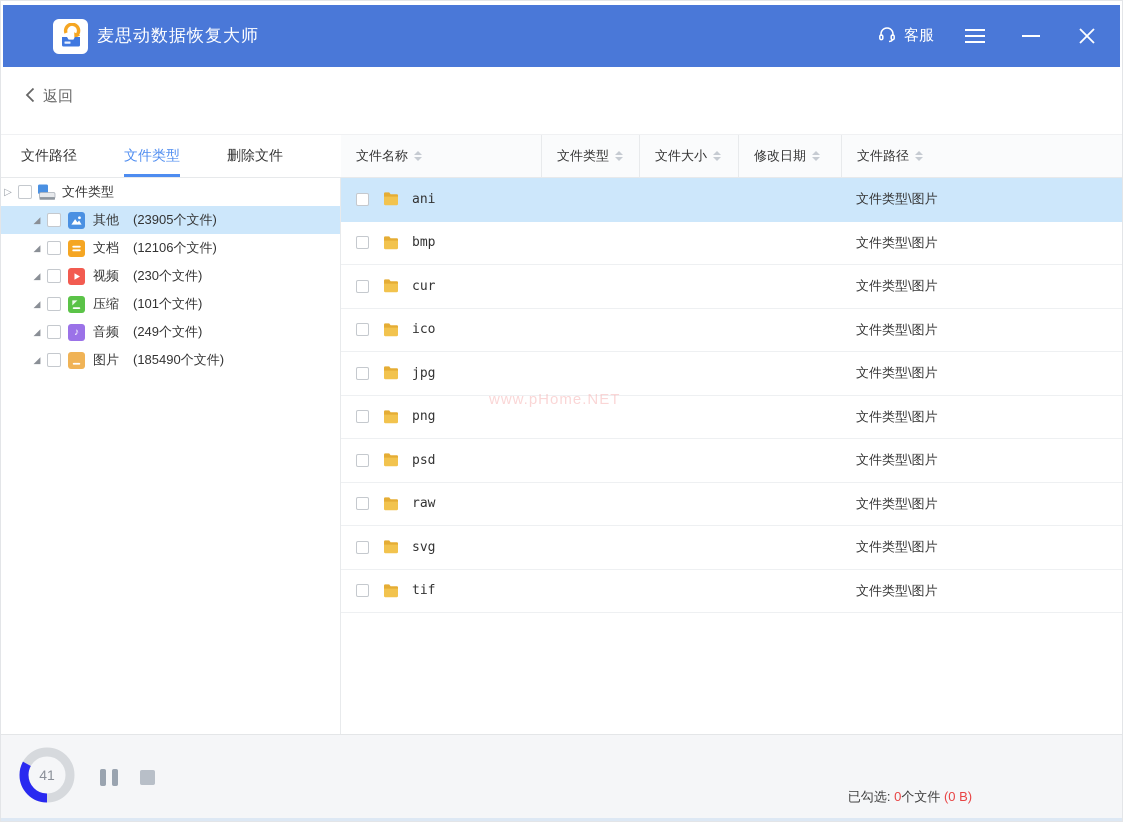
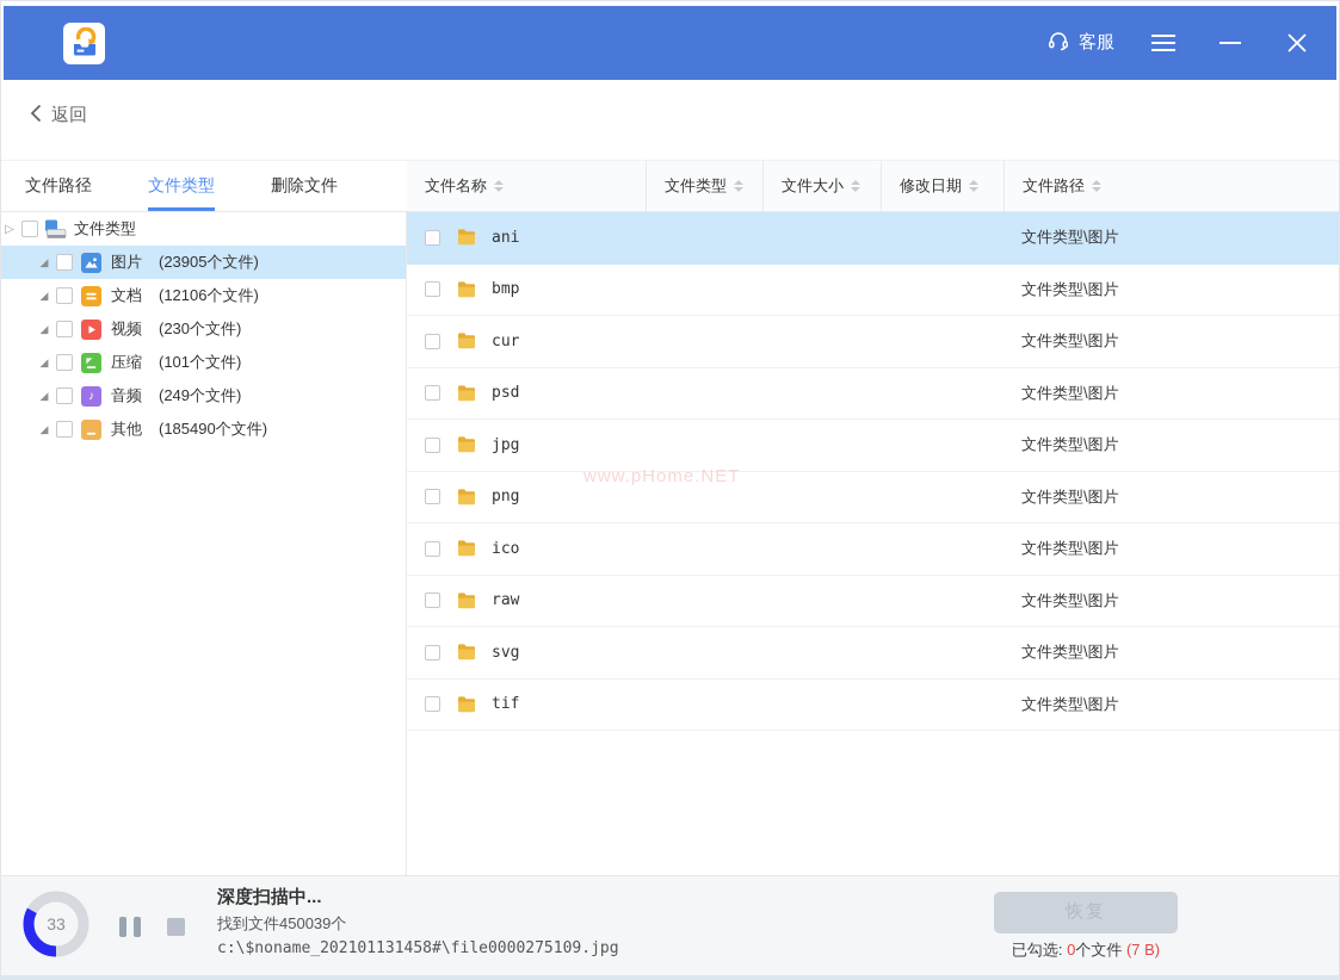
- 麦思动数据恢复大师
  客服
  返回
  文件路径
  文件类型
  删除文件
  文件名称
  文件类型
  文件大小
  修改日期
  文件路径
  ▷
  文件类型
  ◢
- 其他
+ 图片
  (23905个文件)
  ◢
  文档
  (12106个文件)
  ◢
  视频
  (230个文件)
  ◢
  压缩
  (101个文件)
  ◢
  ♪
  音频
  (249个文件)
  ◢
- 图片
+ 其他
  (185490个文件)
  ani
  文件类型\图片
  bmp
  文件类型\图片
  cur
  文件类型\图片
- ico
+ psd
  文件类型\图片
  jpg
  文件类型\图片
  png
  文件类型\图片
- psd
+ ico
  文件类型\图片
  raw
  文件类型\图片
  svg
  文件类型\图片
  tif
  文件类型\图片
  www.pHome.NET
- 41
+ 33
+ 深度扫描中...
+ 找到文件450039个
+ c:\$noname_202101131458#\file0000275109.jpg
+ 恢复
- 已勾选: 0个文件 (0 B)
+ 已勾选: 0个文件 (7 B)
